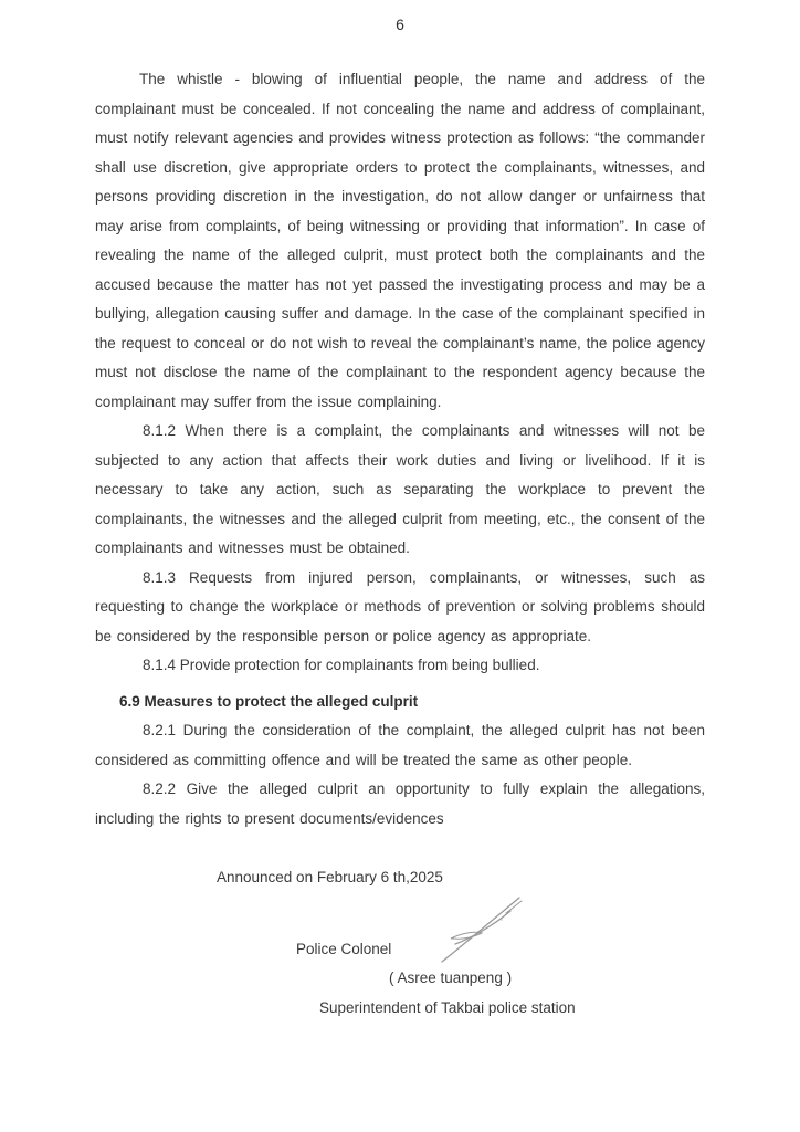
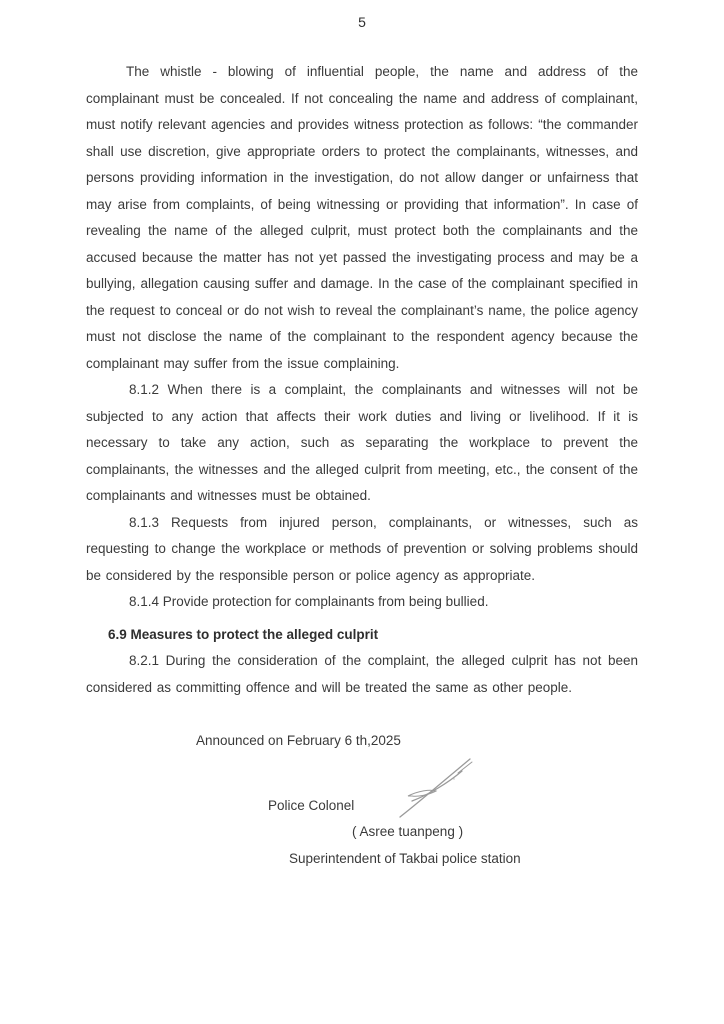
- 6
+ 5
- The whistle - blowing of influential people, the name and address of the complainant must be concealed. If not concealing the name and address of complainant, must notify relevant agencies and provides witness protection as follows: “the commander shall use discretion, give appropriate orders to protect the complainants, witnesses, and persons providing discretion in the investigation, do not allow danger or unfairness that may arise from complaints, of being witnessing or providing that information”. In case of revealing the name of the alleged culprit, must protect both the complainants and the accused because the matter has not yet passed the investigating process and may be a bullying, allegation causing suffer and damage. In the case of the complainant specified in the request to conceal or do not wish to reveal the complainant’s name, the police agency must not disclose the name of the complainant to the respondent agency because the complainant may suffer from the issue complaining.
+ The whistle - blowing of influential people, the name and address of the complainant must be concealed. If not concealing the name and address of complainant, must notify relevant agencies and provides witness protection as follows: “the commander shall use discretion, give appropriate orders to protect the complainants, witnesses, and persons providing information in the investigation, do not allow danger or unfairness that may arise from complaints, of being witnessing or providing that information”. In case of revealing the name of the alleged culprit, must protect both the complainants and the accused because the matter has not yet passed the investigating process and may be a bullying, allegation causing suffer and damage. In the case of the complainant specified in the request to conceal or do not wish to reveal the complainant’s name, the police agency must not disclose the name of the complainant to the respondent agency because the complainant may suffer from the issue complaining.
  8.1.2 When there is a complaint, the complainants and witnesses will not be subjected to any action that affects their work duties and living or livelihood. If it is necessary to take any action, such as separating the workplace to prevent the complainants, the witnesses and the alleged culprit from meeting, etc., the consent of the complainants and witnesses must be obtained.
  8.1.3 Requests from injured person, complainants, or witnesses, such as requesting to change the workplace or methods of prevention or solving problems should be considered by the responsible person or police agency as appropriate.
  8.1.4 Provide protection for complainants from being bullied.
  6.9 Measures to protect the alleged culprit
  8.2.1 During the consideration of the complaint, the alleged culprit has not been considered as committing offence and will be treated the same as other people.
- 8.2.2 Give the alleged culprit an opportunity to fully explain the allegations, including the rights to present documents/evidences
  Announced on February 6 th,2025
  Police Colonel
  ( Asree tuanpeng )
  Superintendent of Takbai police station
